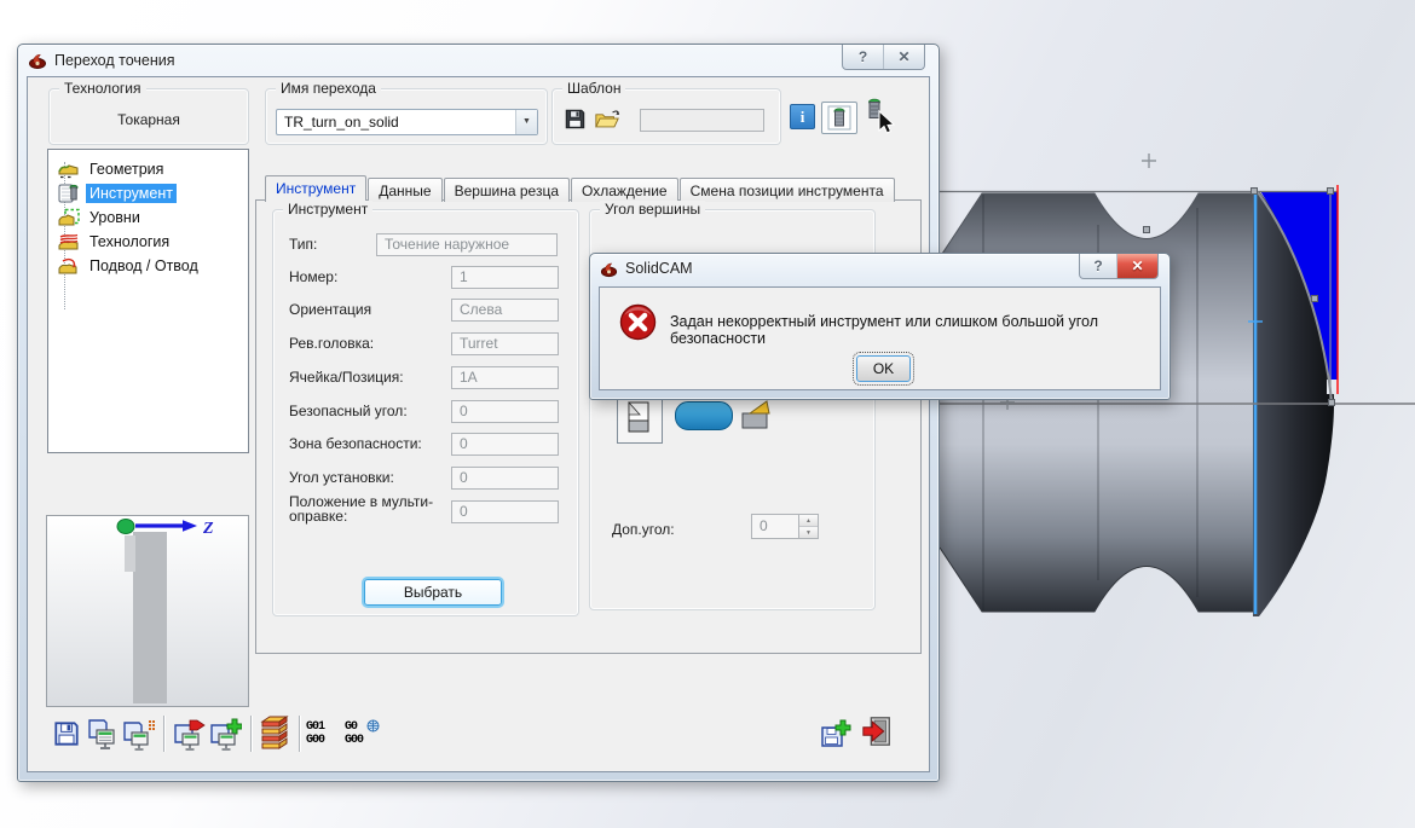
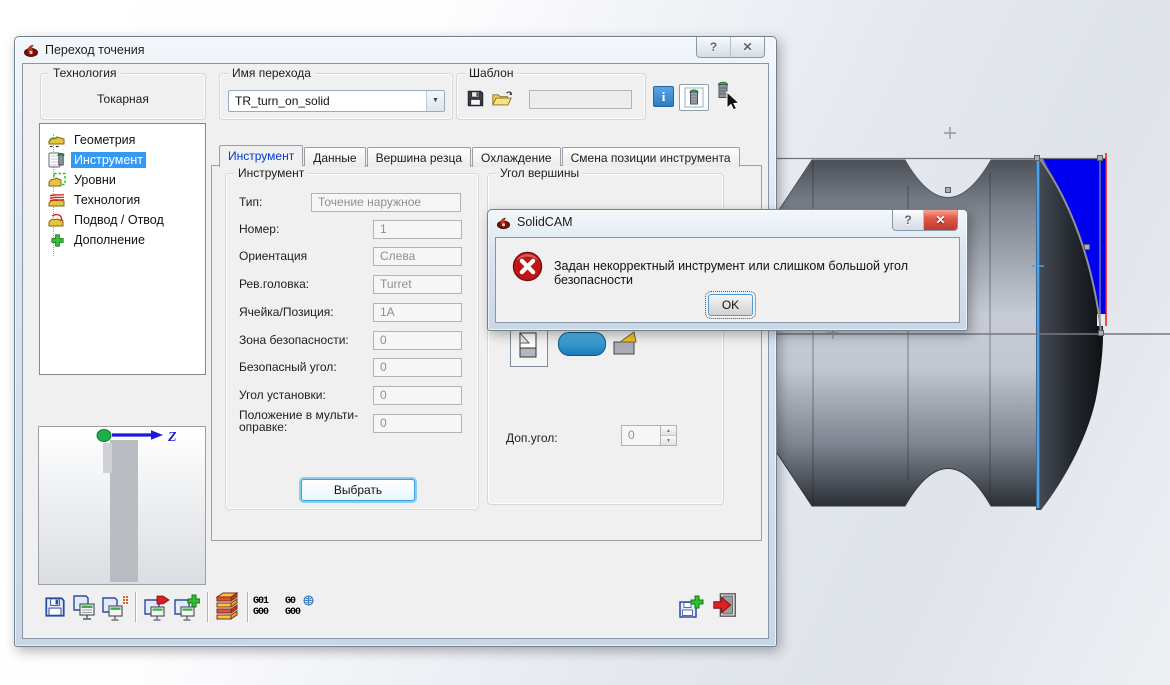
  Переход точения
  ?
  ✕
  Технология
  Токарная
  Имя перехода
  TR_turn_on_solid
  Шаблон
  i
  Геометрия
  Инструмент
  Уровни
  Технология
  Подвод / Отвод
+ Дополнение
  Z
  Инструмент
  Данные
  Вершина резца
  Охлаждение
  Смена позиции инструмента
  Инструмент
  Тип:
  Точение наружное
  Номер:
  1
  Ориентация
  Слева
  Рев.головка:
  Turret
  Ячейка/Позиция:
  1A
- Безопасный угол:
+ Зона безопасности:
  0
- Зона безопасности:
+ Безопасный угол:
  0
  Угол установки:
  0
  Положение в мульти-оправке:
  0
  Выбрать
  Угол вершины
  Доп.угол:
  0
  G01
  G00
  G0
  G00
  SolidCAM
  ?
  ✕
  Задан некорректный инструмент или слишком большой угол безопасности
  OK
